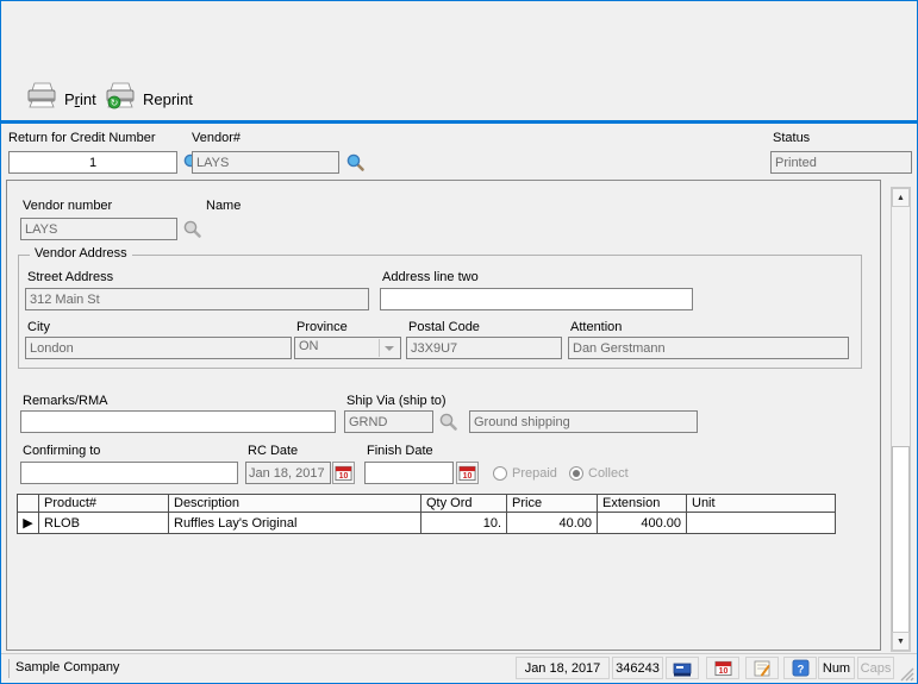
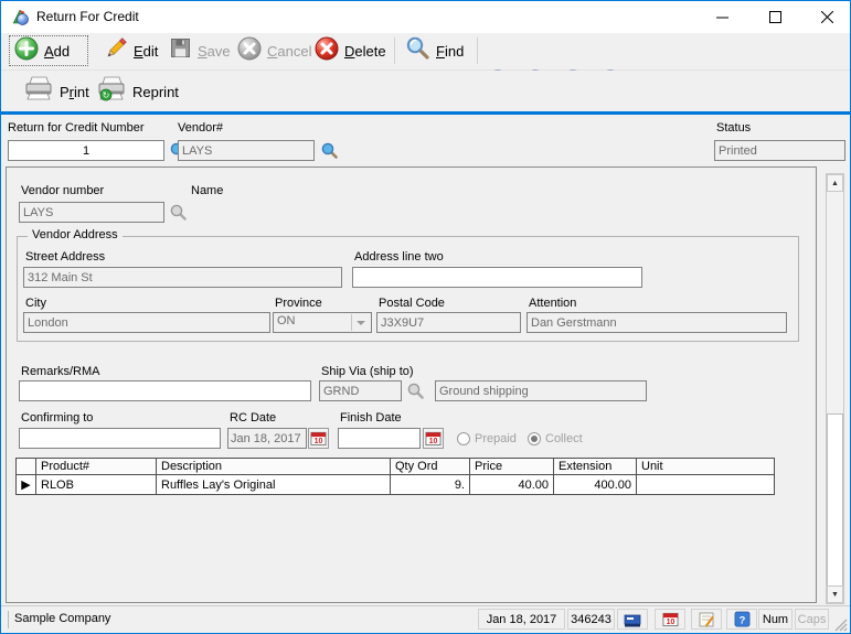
+ Return For Credit
+ Add
+ Edit
+ Save
+ Cancel
+ Delete
+ Find
  Print
  ↻
  Reprint
  Return for Credit Number
  1
  Vendor#
  LAYS
  Status
  Printed
  Vendor number
  LAYS
  Name
  Vendor Address
  Street Address
  312 Main St
  Address line two
  City
  London
  Province
  ON
  Postal Code
  J3X9U7
  Attention
  Dan Gerstmann
  Remarks/RMA
  Ship Via (ship to)
  GRND
  Ground shipping
  Confirming to
  RC Date
  Jan 18, 2017
  Finish Date
  Prepaid
  Collect
  	Product#	Description	Qty Ord	Price	Extension	Unit
- ▶	RLOB	Ruffles Lay's Original	10.	40.00	400.00
+ ▶	RLOB	Ruffles Lay's Original	9.	40.00	400.00
  Sample Company
  Jan 18, 2017
  346243
  ?
  Num
  Caps
